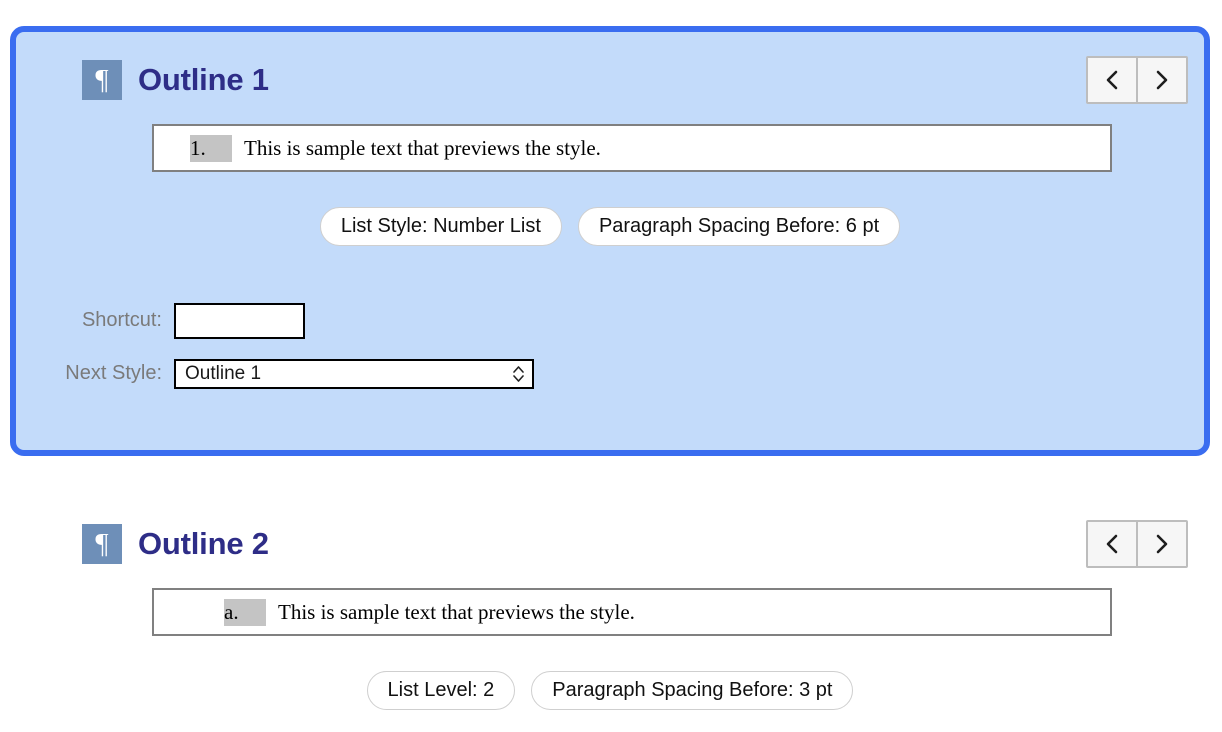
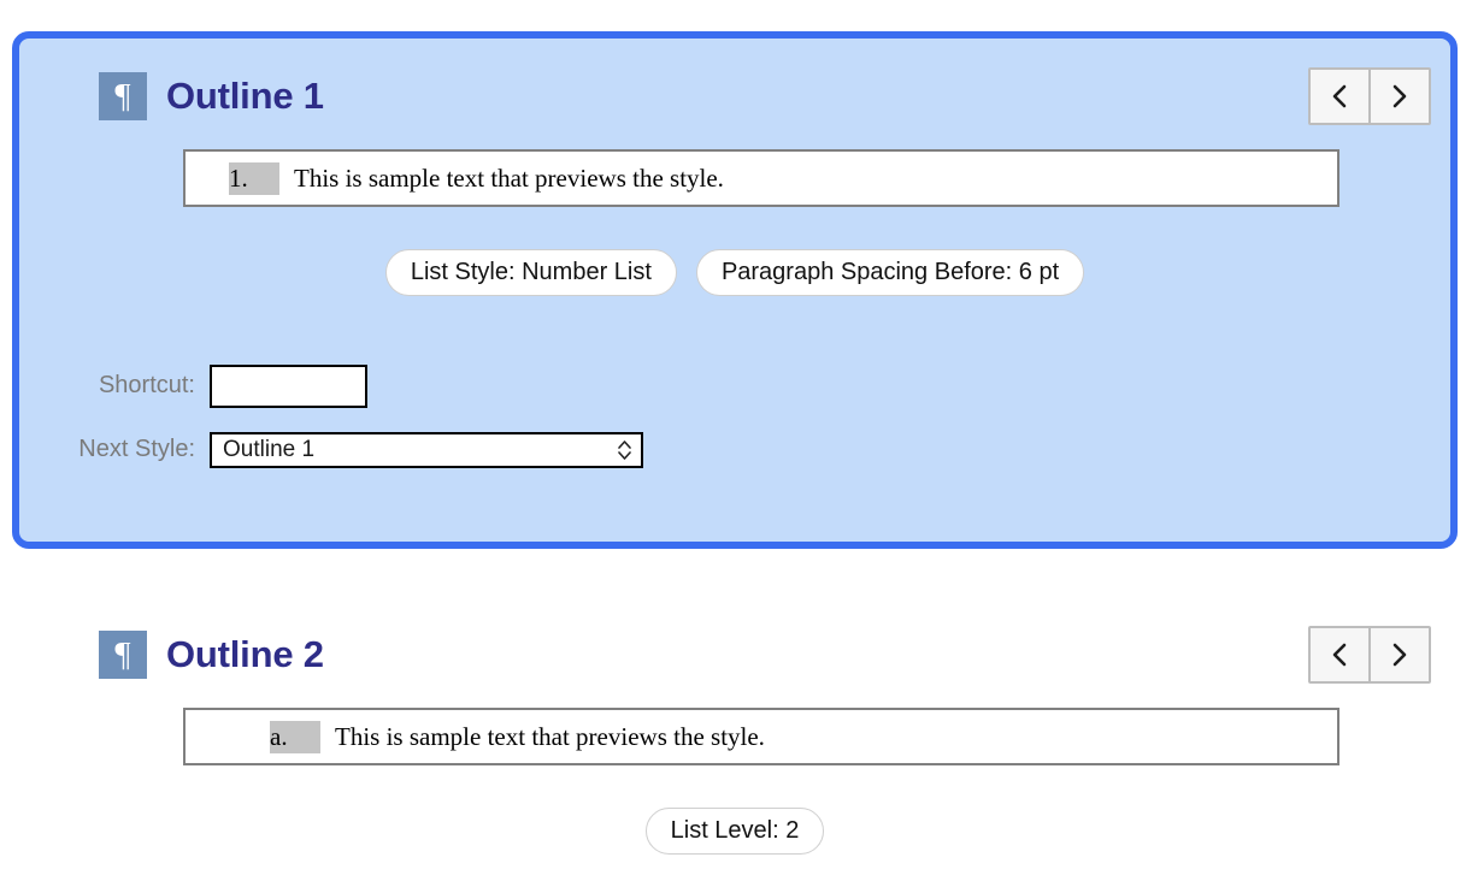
  ¶
  Outline 1
  1.
  This is sample text that previews the style.
  List Style: Number List
  Paragraph Spacing Before: 6 pt
  Shortcut:
  Next Style:
  Outline 1
  ¶
  Outline 2
  a.
  This is sample text that previews the style.
  List Level: 2
- Paragraph Spacing Before: 3 pt
